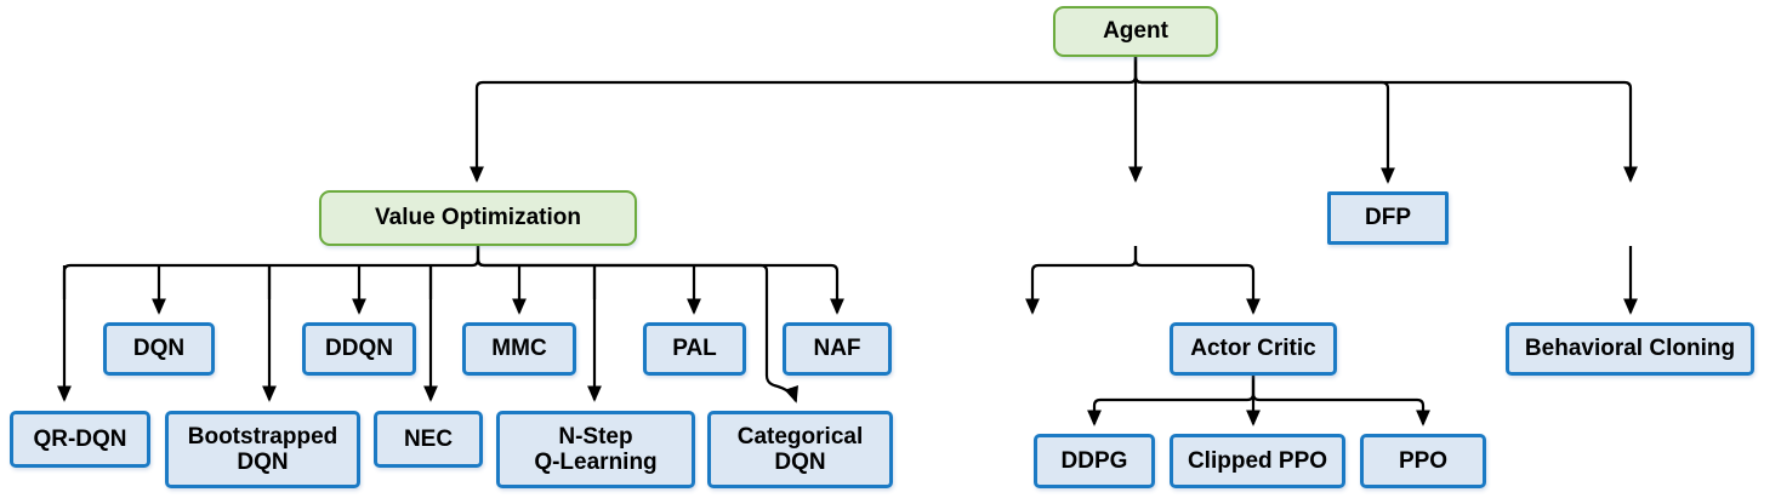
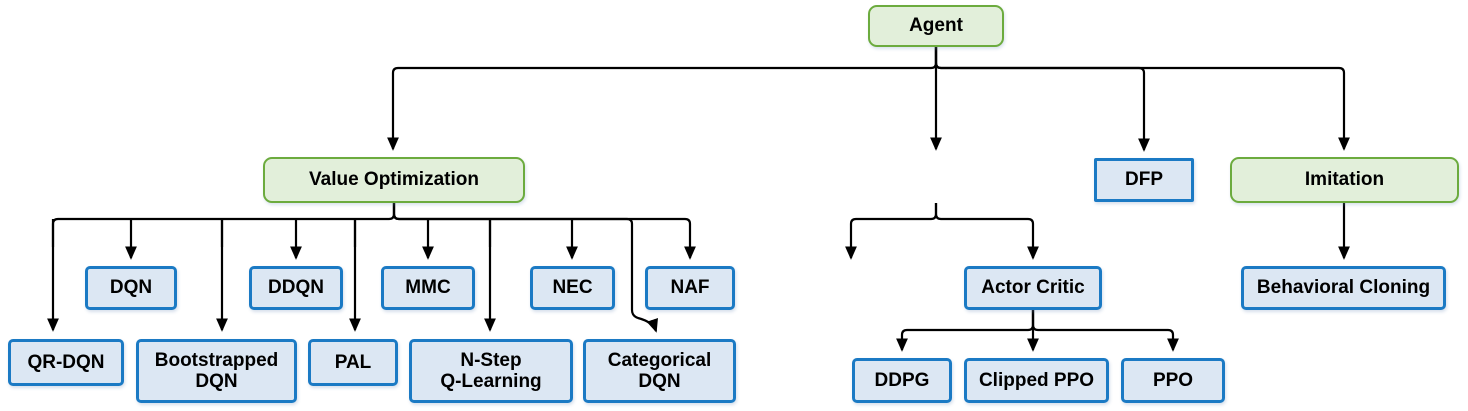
  Agent
  Value Optimization
  DFP
+ Imitation
  DQN
  DDQN
  MMC
- PAL
+ NEC
  NAF
  QR-DQN
  Bootstrapped
  DQN
- NEC
+ PAL
  N-Step
  Q-Learning
  Categorical
  DQN
  Actor Critic
  DDPG
  Clipped PPO
  PPO
  Behavioral Cloning
